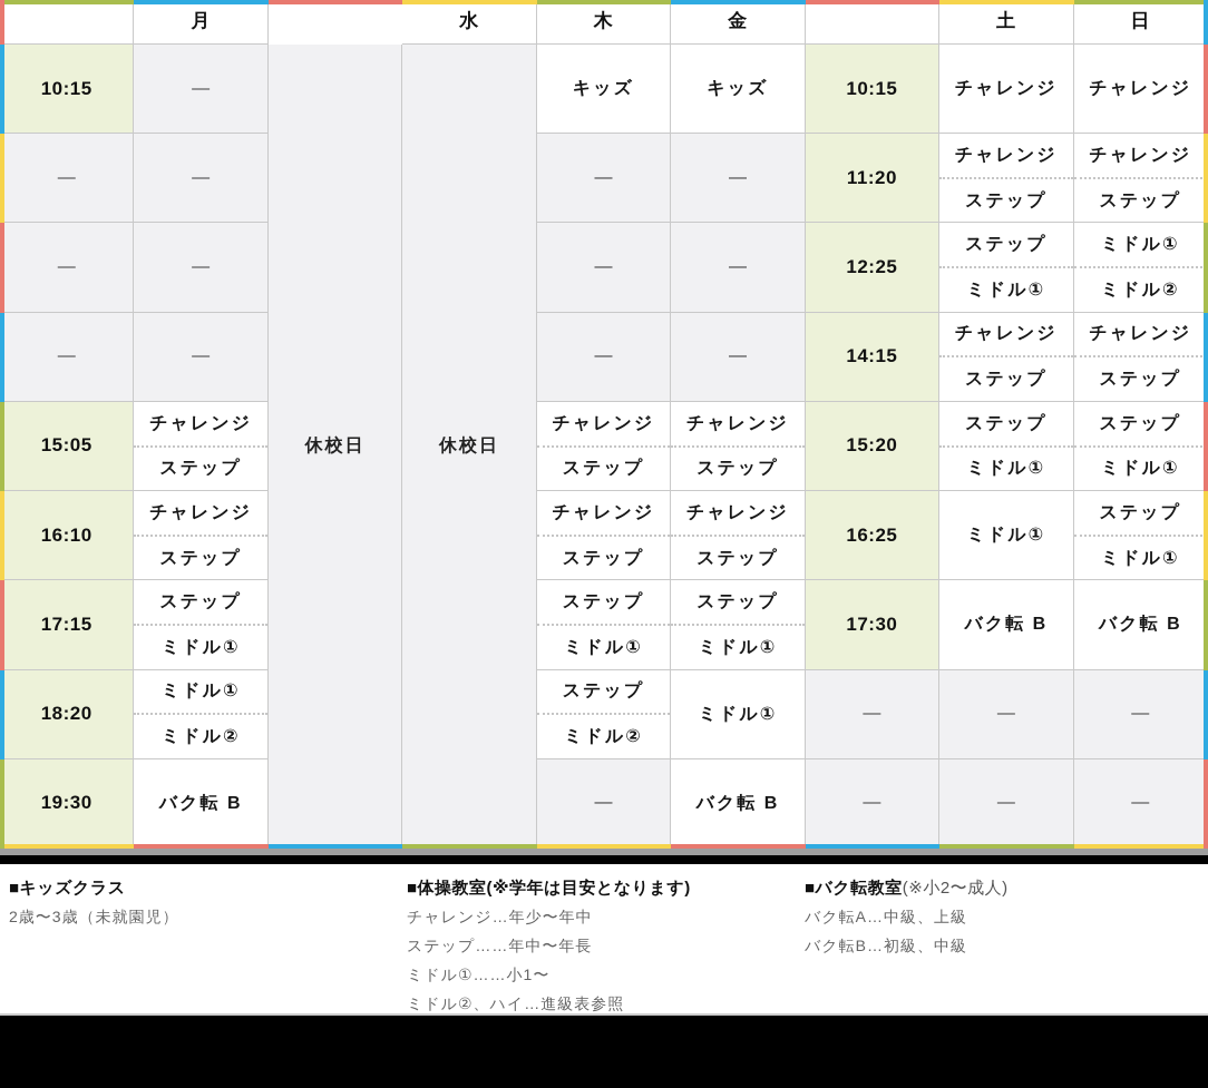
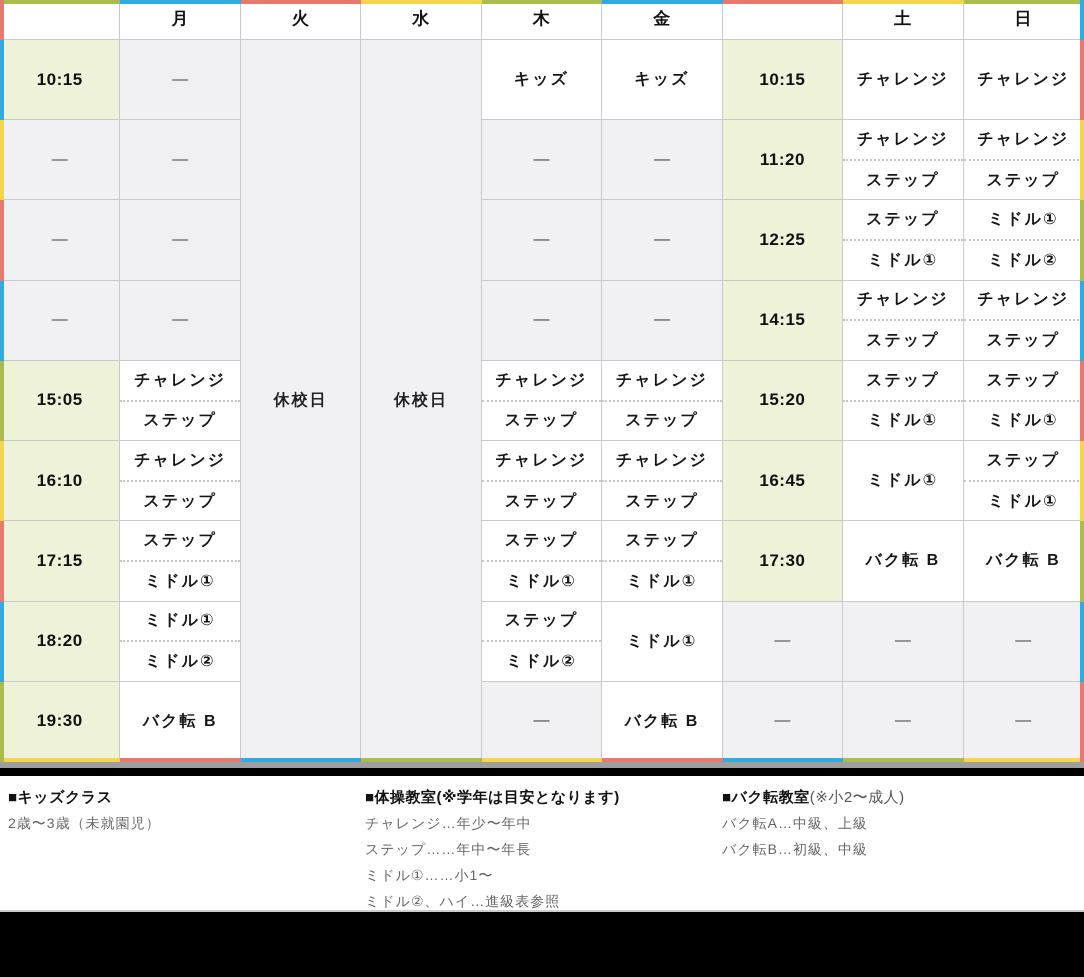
  月
+ 火
  水
  木
  金
  土
  日
  休校日
  休校日
  10:15
  —
  キッズ
  キッズ
  10:15
  チャレンジ
  チャレンジ
  —
  —
  —
  —
  11:20
  チャレンジ
  ステップ
  チャレンジ
  ステップ
  —
  —
  —
  —
  12:25
  ステップ
  ミドル①
  ミドル①
  ミドル②
  —
  —
  —
  —
  14:15
  チャレンジ
  ステップ
  チャレンジ
  ステップ
  15:05
  チャレンジ
  ステップ
  チャレンジ
  ステップ
  チャレンジ
  ステップ
  15:20
  ステップ
  ミドル①
  ステップ
  ミドル①
  16:10
  チャレンジ
  ステップ
  チャレンジ
  ステップ
  チャレンジ
  ステップ
- 16:25
+ 16:45
  ミドル①
  ステップ
  ミドル①
  17:15
  ステップ
  ミドル①
  ステップ
  ミドル①
  ステップ
  ミドル①
  17:30
  バク転 B
  バク転 B
  18:20
  ミドル①
  ミドル②
  ステップ
  ミドル②
  ミドル①
  —
  —
  —
  19:30
  バク転 B
  —
  バク転 B
  —
  —
  —
  ■キッズクラス
  2歳〜3歳（未就園児）
  ■体操教室(※学年は目安となります)
  チャレンジ…年少〜年中
  ステップ……年中〜年長
  ミドル①……小1〜
  ミドル②、ハイ…進級表参照
  ■バク転教室(※小2〜成人)
  バク転A…中級、上級
  バク転B…初級、中級
